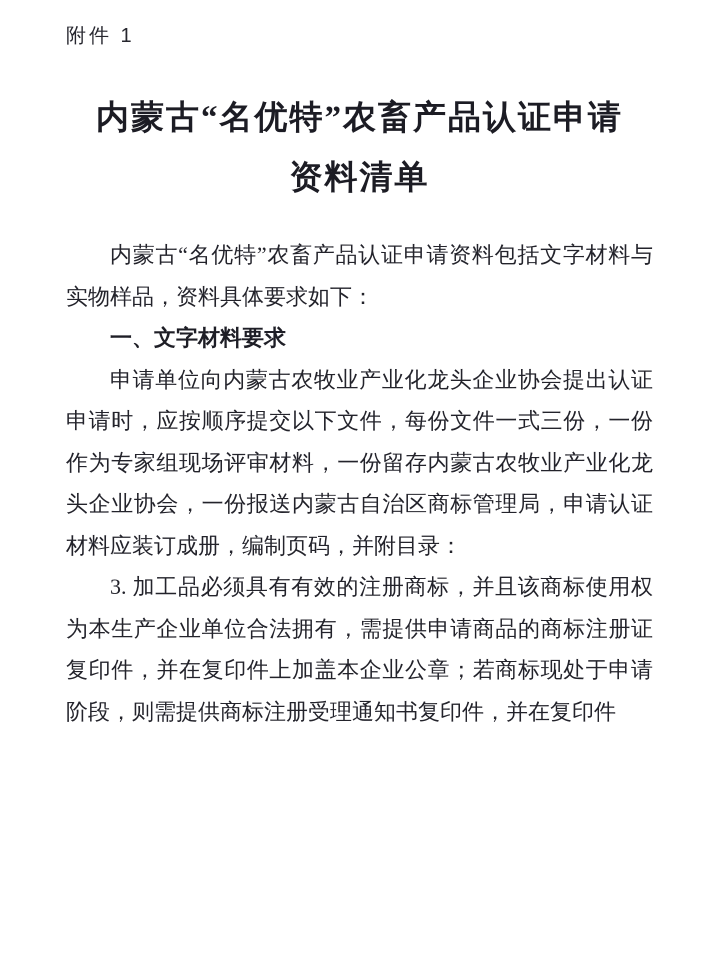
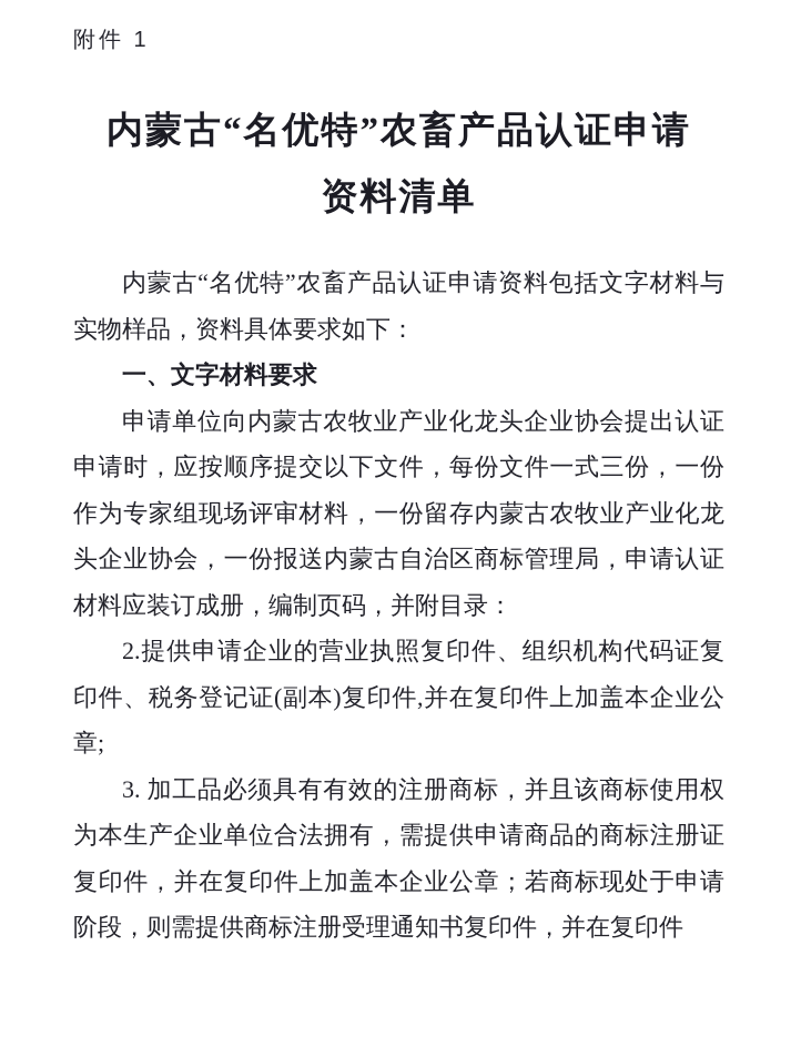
  附件 1
  内蒙古“名优特”农畜产品认证申请
  资料清单
  内蒙古“名优特”农畜产品认证申请资料包括文字材料与实物样品，资料具体要求如下：
  一、文字材料要求
  申请单位向内蒙古农牧业产业化龙头企业协会提出认证申请时，应按顺序提交以下文件，每份文件一式三份，一份作为专家组现场评审材料，一份留存内蒙古农牧业产业化龙头企业协会，一份报送内蒙古自治区商标管理局，申请认证材料应装订成册，编制页码，并附目录：
+ 2.提供申请企业的营业执照复印件、组织机构代码证复印件、税务登记证(副本)复印件,并在复印件上加盖本企业公章;
  3. 加工品必须具有有效的注册商标，并且该商标使用权为本生产企业单位合法拥有，需提供申请商品的商标注册证复印件，并在复印件上加盖本企业公章；若商标现处于申请阶段，则需提供商标注册受理通知书复印件，并在复印件
